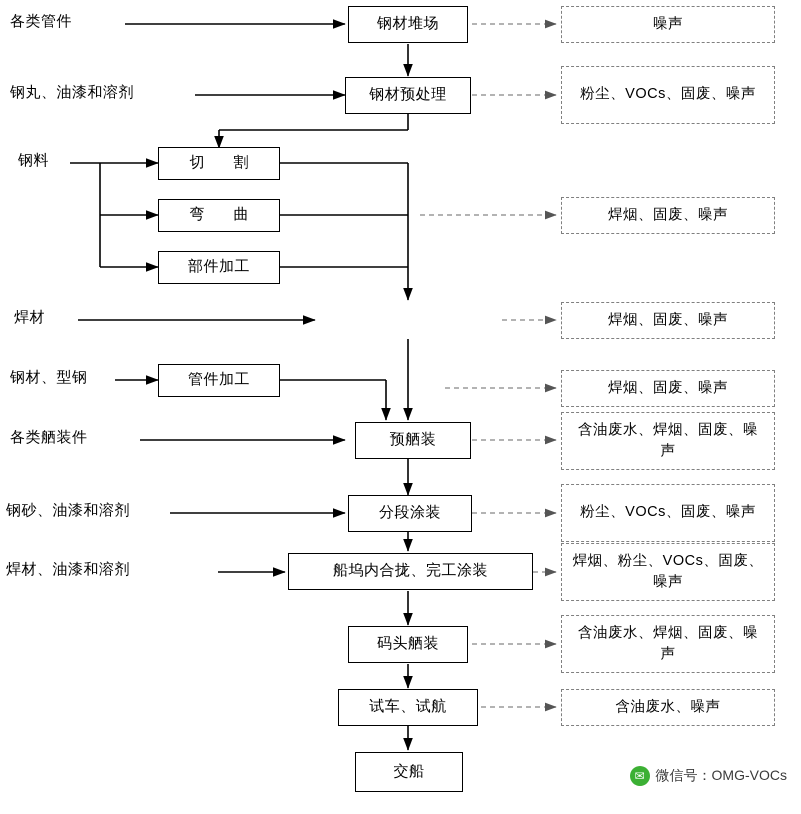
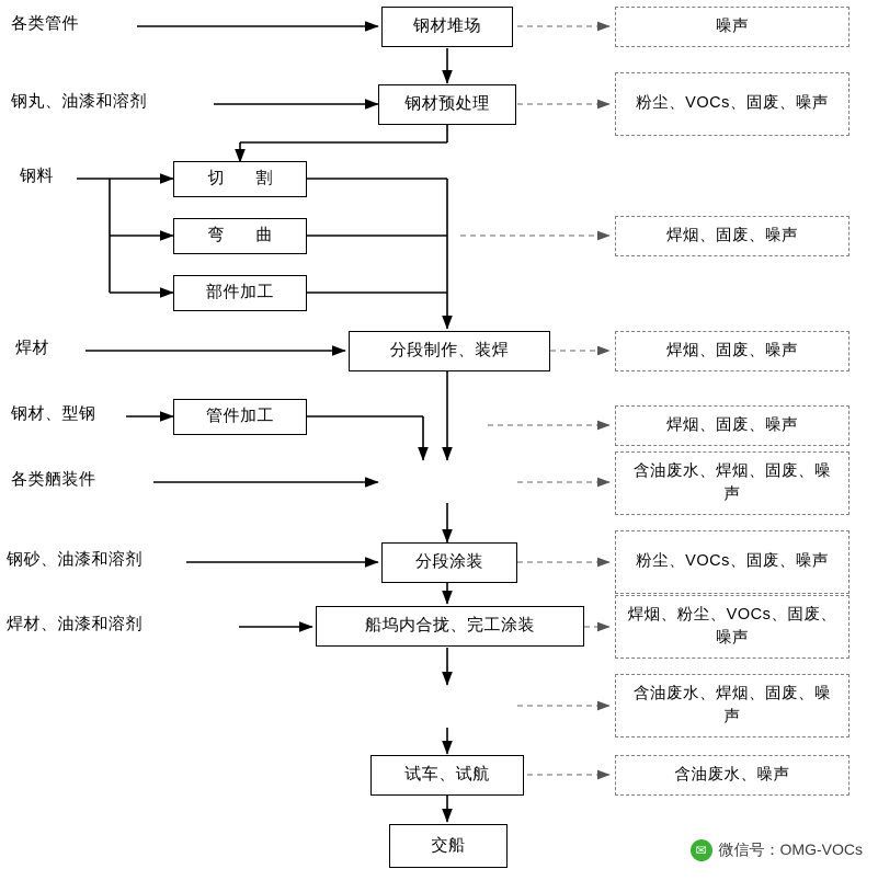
  各类管件
  钢丸、油漆和溶剂
  钢料
  焊材
  钢材、型钢
  各类舾装件
  钢砂、油漆和溶剂
  焊材、油漆和溶剂
  钢材堆场
  钢材预处理
  切 割
  弯 曲
  部件加工
+ 分段制作、装焊
  管件加工
- 预舾装
  分段涂装
  船坞内合拢、完工涂装
- 码头舾装
  试车、试航
  交船
  噪声
  粉尘、VOCs、固废、噪声
  焊烟、固废、噪声
  焊烟、固废、噪声
  焊烟、固废、噪声
  含油废水、焊烟、固废、噪声
  粉尘、VOCs、固废、噪声
  焊烟、粉尘、VOCs、固废、噪声
  含油废水、焊烟、固废、噪声
  含油废水、噪声
  ✉
  微信号：OMG-VOCs
